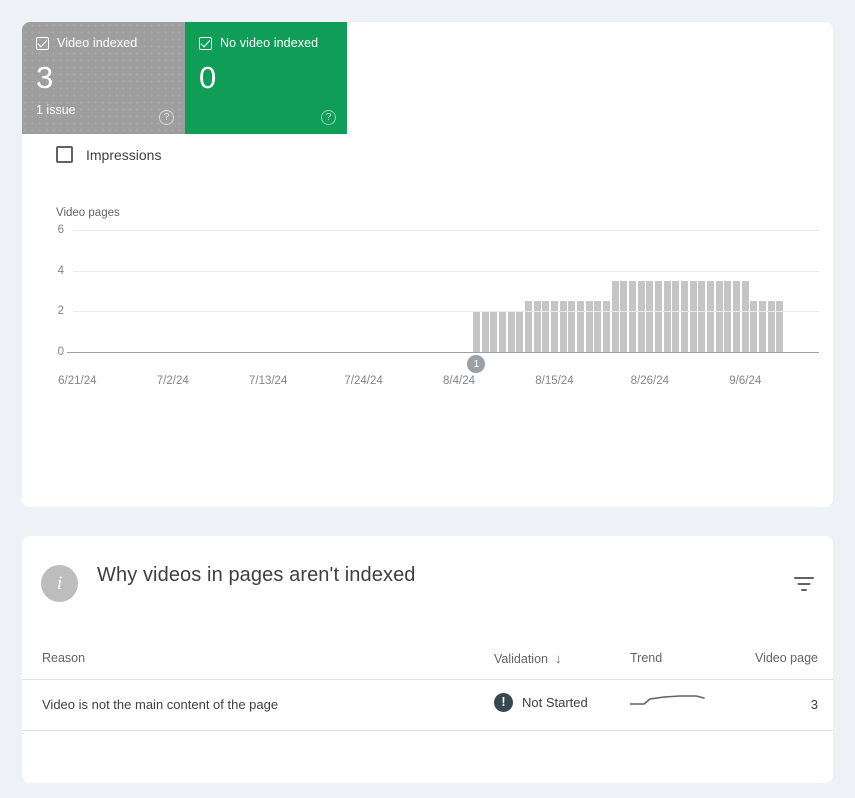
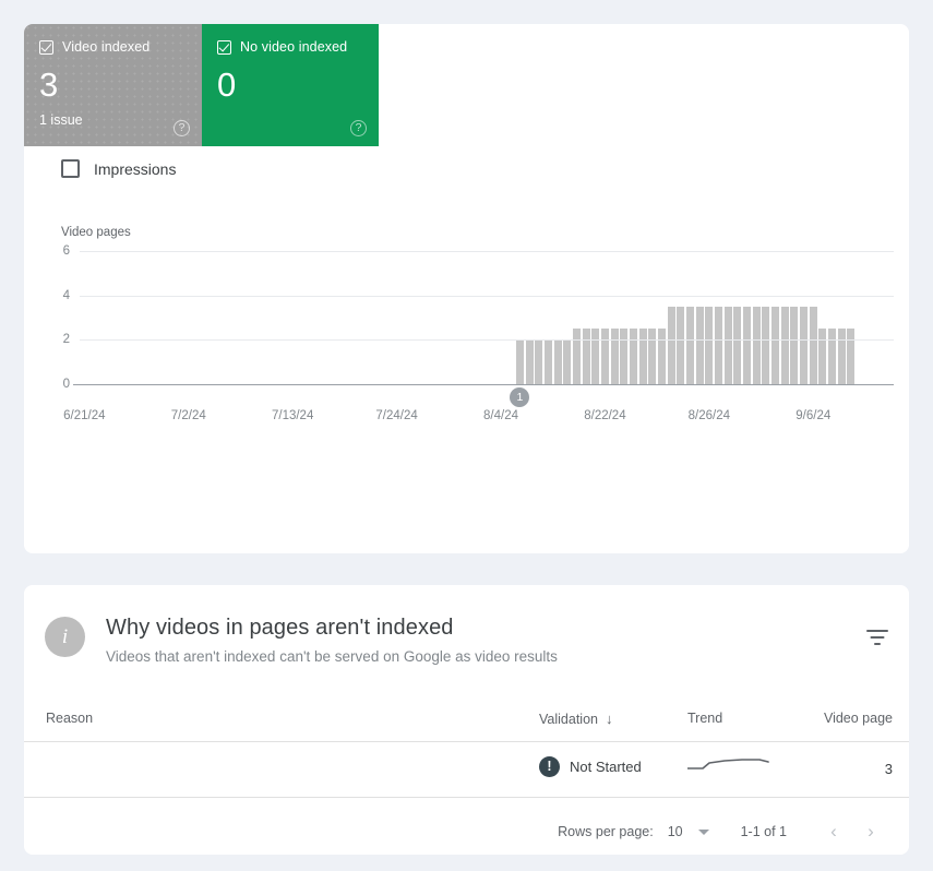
  Video indexed
  3
  1 issue
  ?
  No video indexed
  0
  ?
  Impressions
  Video pages
  0
  2
  4
  6
  6/21/24
  7/2/24
  7/13/24
  7/24/24
  8/4/24
- 8/15/24
+ 8/22/24
  8/26/24
  9/6/24
  1
  i
  Why videos in pages aren't indexed
+ Videos that aren't indexed can't be served on Google as video results
  Reason
  Validation
  ↓
  Trend
  Video page
- Video is not the main content of the page
  !
  Not Started
  3
+ Rows per page:
+ 10
+ 1-1 of 1
+ ‹
+ ›
